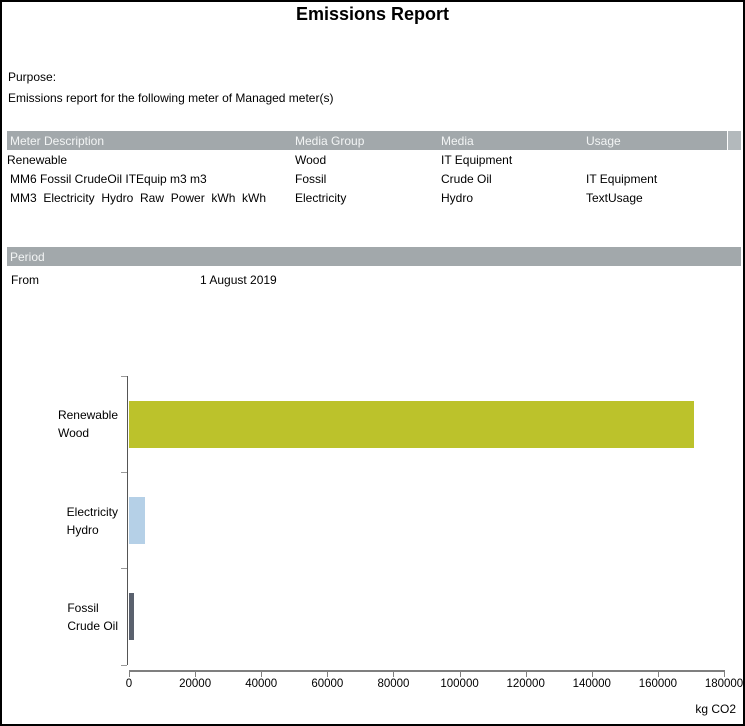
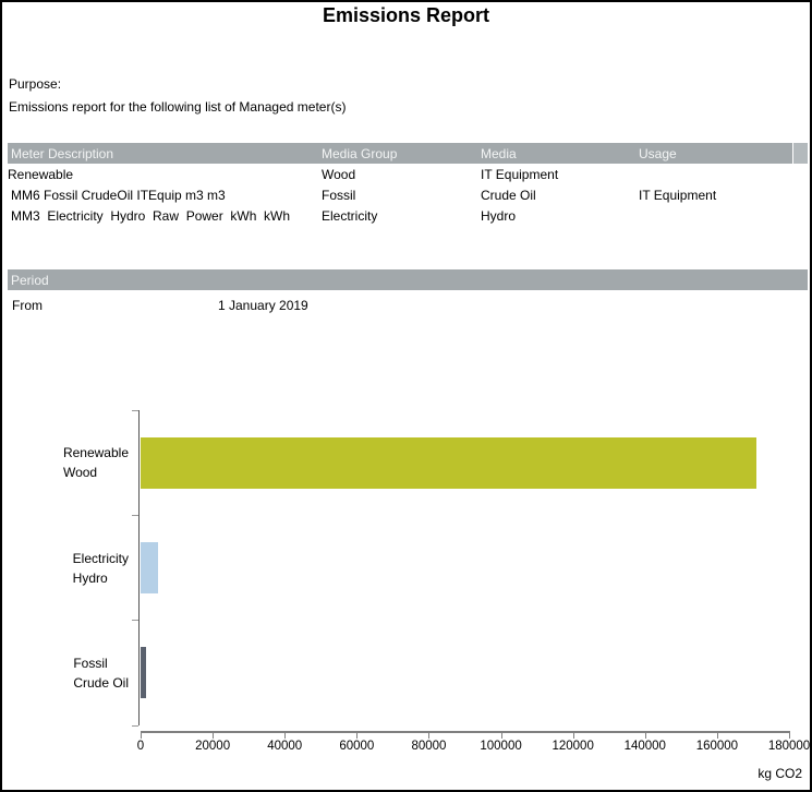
  Emissions Report
  Purpose:
- Emissions report for the following meter of Managed meter(s)
+ Emissions report for the following list of Managed meter(s)
  Meter Description
  Media Group
  Media
  Usage
  Renewable
  Wood
  IT Equipment
  MM6 Fossil CrudeOil ITEquip m3 m3
  Fossil
  Crude Oil
  IT Equipment
  MM3 Electricity Hydro Raw Power kWh kWh
  Electricity
  Hydro
- TextUsage
  Period
  From
- 1 August 2019
+ 1 January 2019
  Renewable
  Wood
  Electricity
  Hydro
  Fossil
  Crude Oil
  0
  20000
  40000
  60000
  80000
  100000
  120000
  140000
  160000
  180000
  kg CO2
